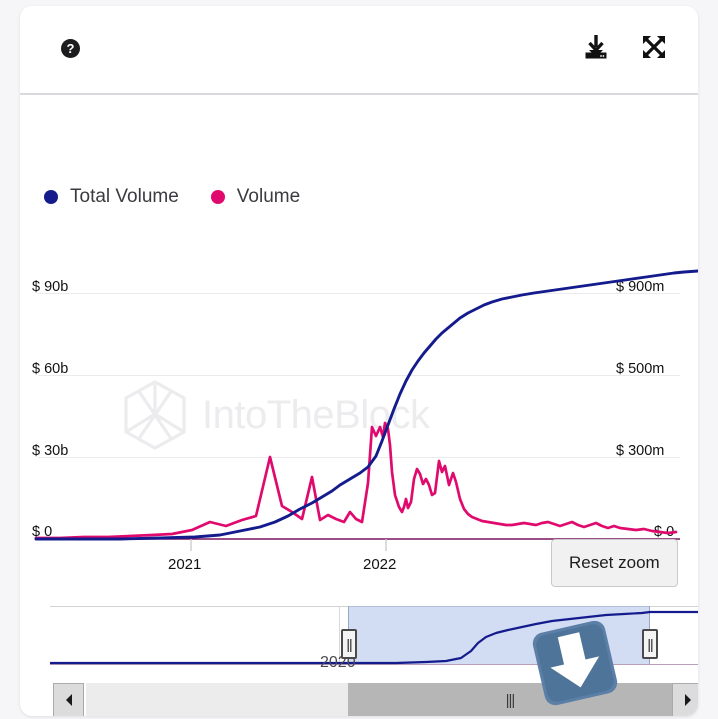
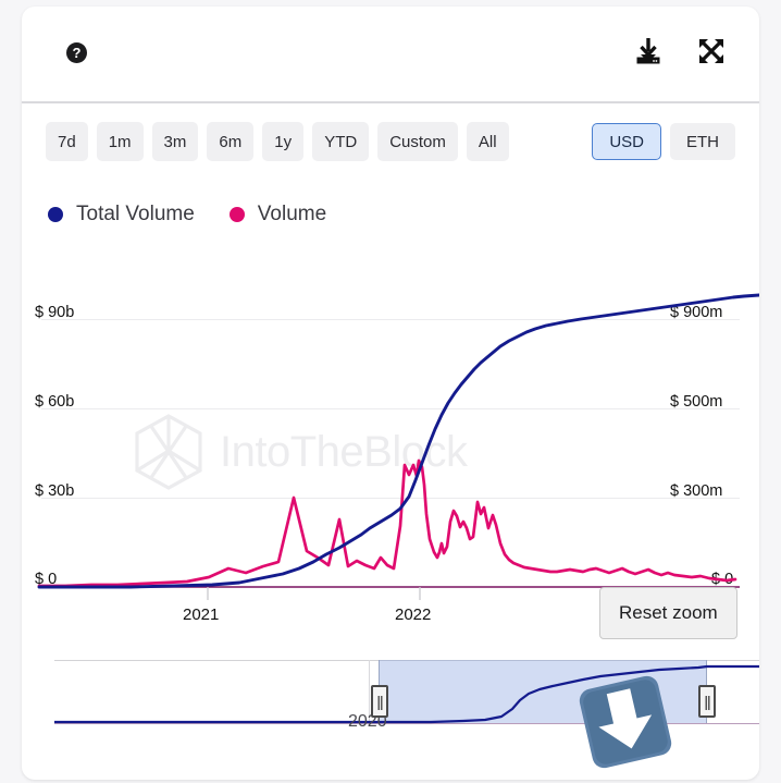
  ?
+ 7d
+ 1m
+ 3m
+ 6m
+ 1y
+ YTD
+ Custom
+ All
+ USD
+ ETH
  Total Volume
  Volume
  IntoTheBlock
  $ 90b
  $ 60b
  $ 30b
  $ 0
  $ 900m
  $ 500m
  $ 300m
  2021
  2022
  Reset zoom
  ||
  ||
  2020
- |||
